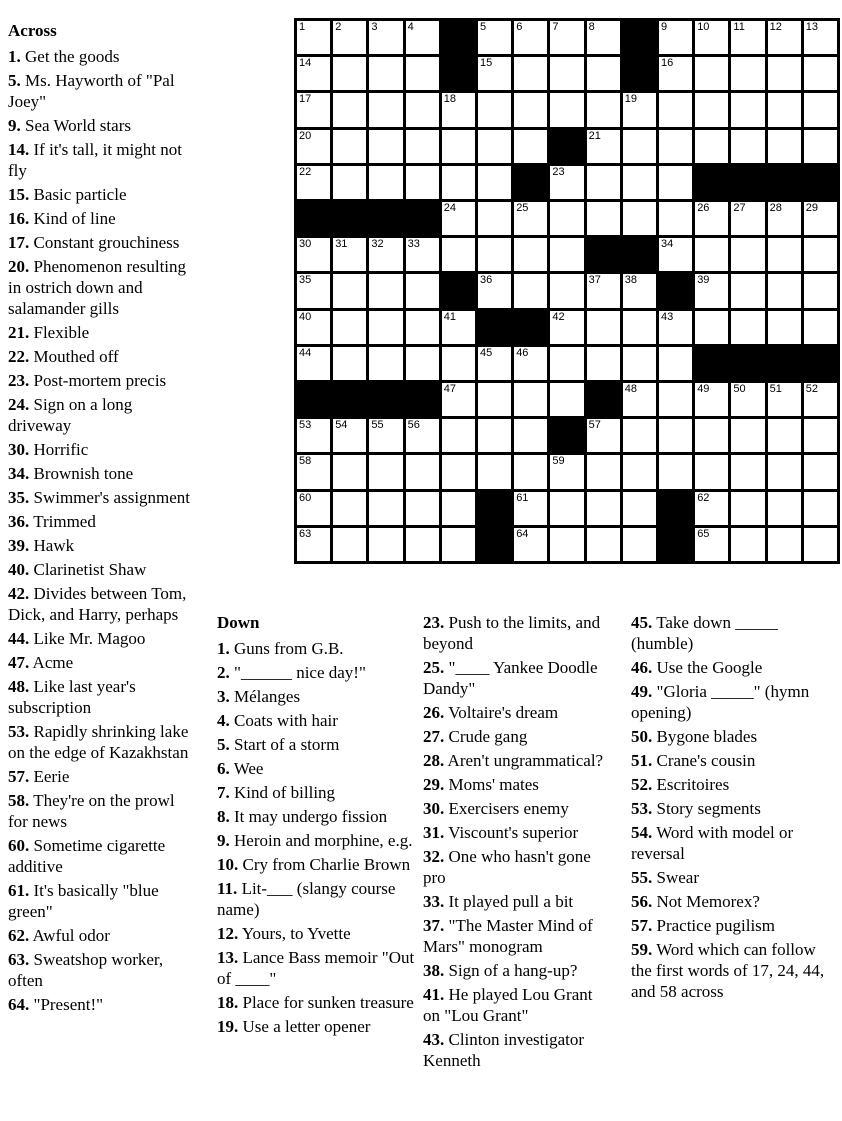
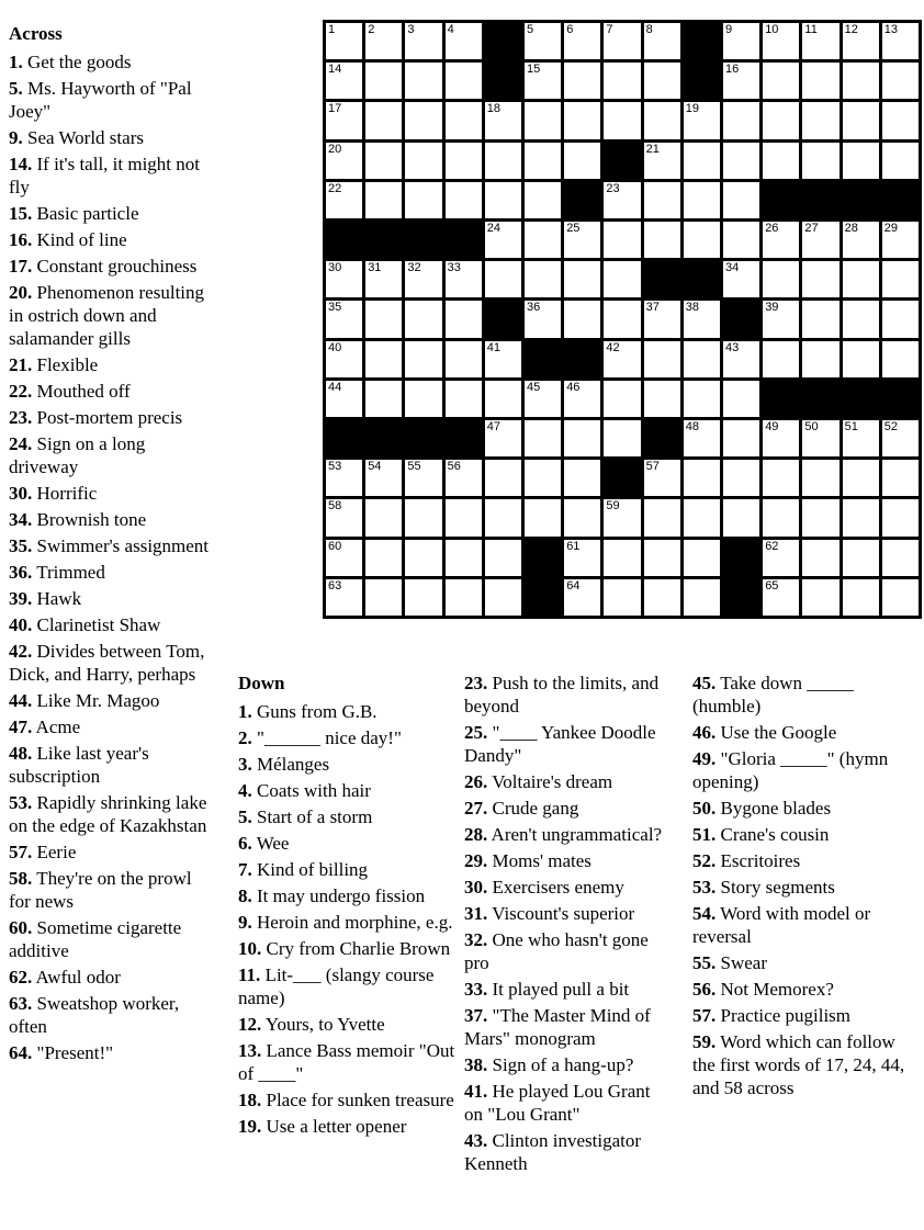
  Across
  1. Get the goods
  5. Ms. Hayworth of "Pal Joey"
  9. Sea World stars
  14. If it's tall, it might not fly
  15. Basic particle
  16. Kind of line
  17. Constant grouchiness
  20. Phenomenon resulting in ostrich down and salamander gills
  21. Flexible
  22. Mouthed off
  23. Post-mortem precis
  24. Sign on a long driveway
  30. Horrific
  34. Brownish tone
  35. Swimmer's assignment
  36. Trimmed
  39. Hawk
  40. Clarinetist Shaw
  42. Divides between Tom, Dick, and Harry, perhaps
  44. Like Mr. Magoo
  47. Acme
  48. Like last year's subscription
  53. Rapidly shrinking lake on the edge of Kazakhstan
  57. Eerie
  58. They're on the prowl for news
  60. Sometime cigarette additive
- 61. It's basically "blue green"
  62. Awful odor
  63. Sweatshop worker, often
  64. "Present!"
  1
  2
  3
  4
  5
  6
  7
  8
  9
  10
  11
  12
  13
  14
  15
  16
  17
  18
  19
  20
  21
  22
  23
  24
  25
  26
  27
  28
  29
  30
  31
  32
  33
  34
  35
  36
  37
  38
  39
  40
  41
  42
  43
  44
  45
  46
  47
  48
  49
  50
  51
  52
  53
  54
  55
  56
  57
  58
  59
  60
  61
  62
  63
  64
  65
  Down
  1. Guns from G.B.
  2. "______ nice day!"
  3. Mélanges
  4. Coats with hair
  5. Start of a storm
  6. Wee
  7. Kind of billing
  8. It may undergo fission
  9. Heroin and morphine, e.g.
  10. Cry from Charlie Brown
  11. Lit-___ (slangy course name)
  12. Yours, to Yvette
  13. Lance Bass memoir "Out of ____"
  18. Place for sunken treasure
  19. Use a letter opener
  23. Push to the limits, and beyond
  25. "____ Yankee Doodle Dandy"
  26. Voltaire's dream
  27. Crude gang
  28. Aren't ungrammatical?
  29. Moms' mates
  30. Exercisers enemy
  31. Viscount's superior
  32. One who hasn't gone pro
  33. It played pull a bit
  37. "The Master Mind of Mars" monogram
  38. Sign of a hang-up?
  41. He played Lou Grant on "Lou Grant"
  43. Clinton investigator Kenneth
  45. Take down _____ (humble)
  46. Use the Google
  49. "Gloria _____" (hymn opening)
  50. Bygone blades
  51. Crane's cousin
  52. Escritoires
  53. Story segments
  54. Word with model or reversal
  55. Swear
  56. Not Memorex?
  57. Practice pugilism
  59. Word which can follow the first words of 17, 24, 44, and 58 across
